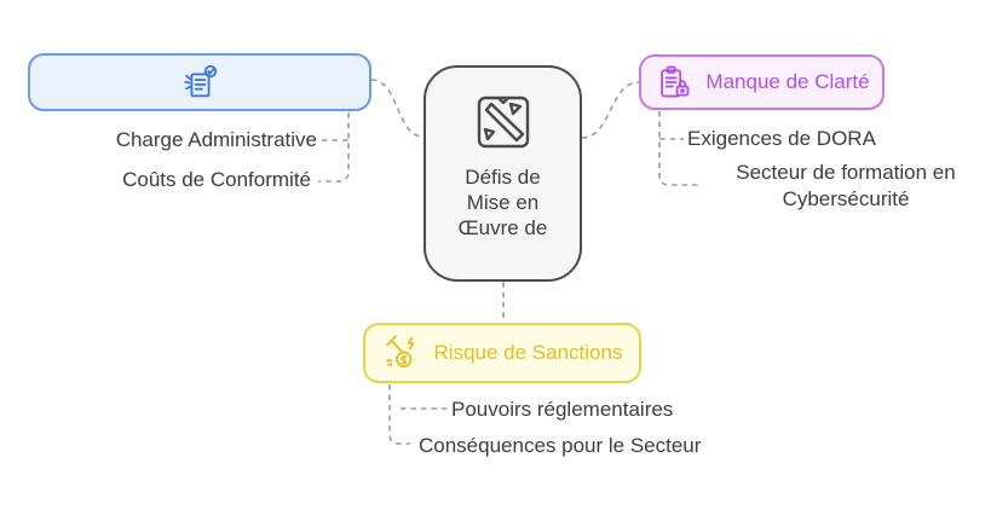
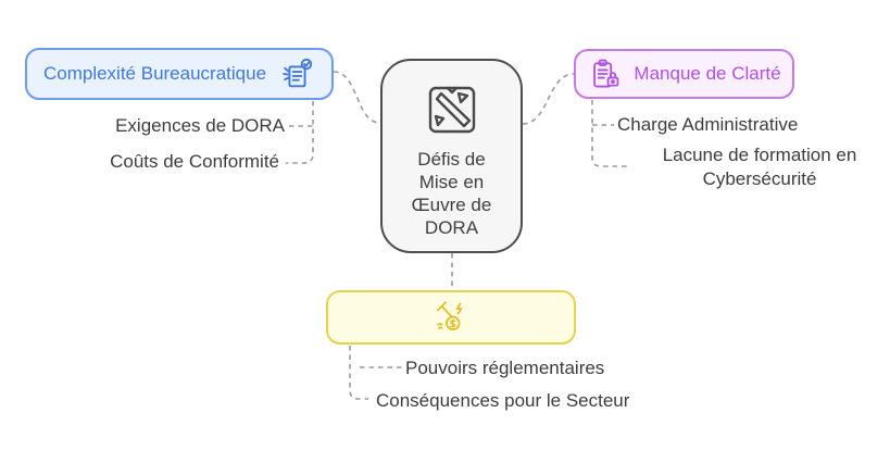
  Défis de
  Mise en
  Œuvre de
+ DORA
+ Complexité Bureaucratique
- Charge Administrative
+ Exigences de DORA
  Coûts de Conformité
  Manque de Clarté
- Exigences de DORA
+ Charge Administrative
- Secteur de formation en Cybersécurité
+ Lacune de formation en Cybersécurité
- Risque de Sanctions
  Pouvoirs réglementaires
  Conséquences pour le Secteur
